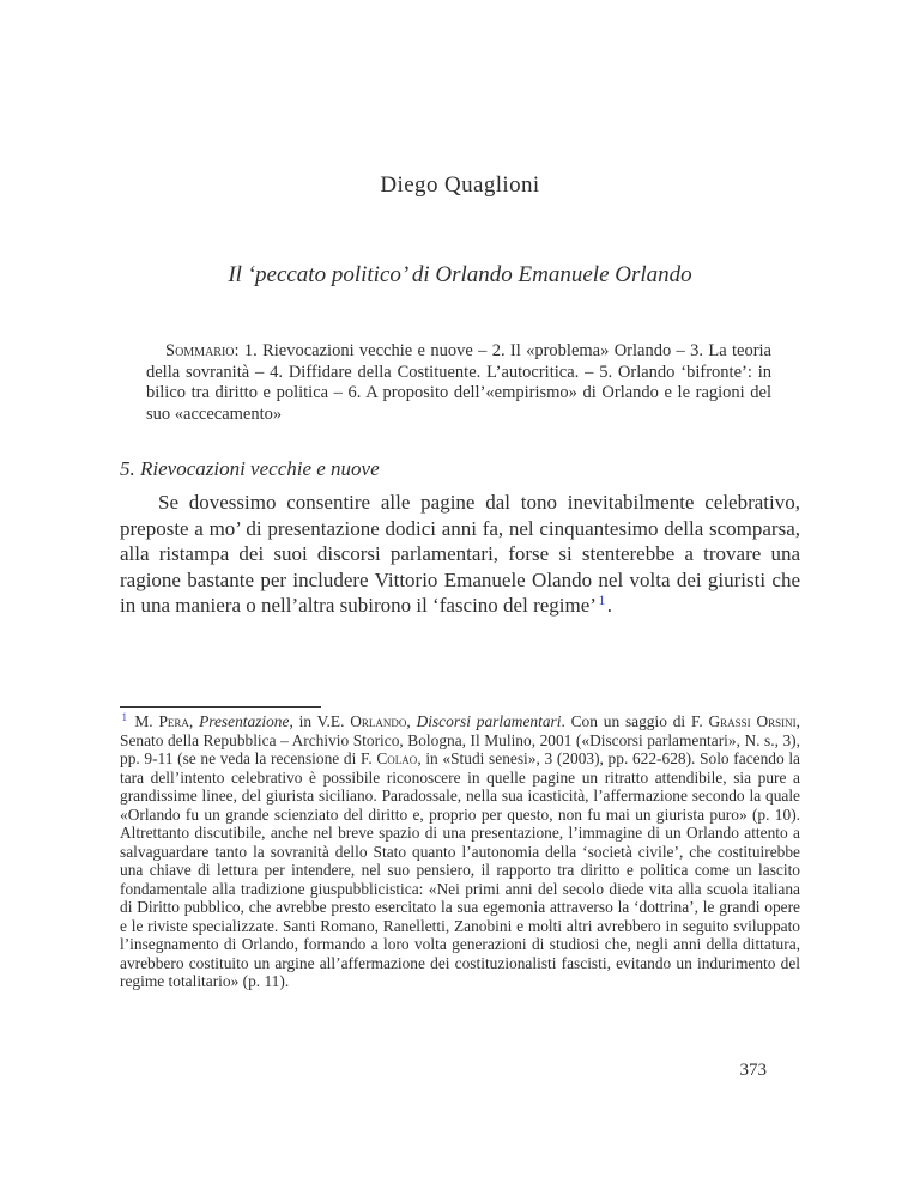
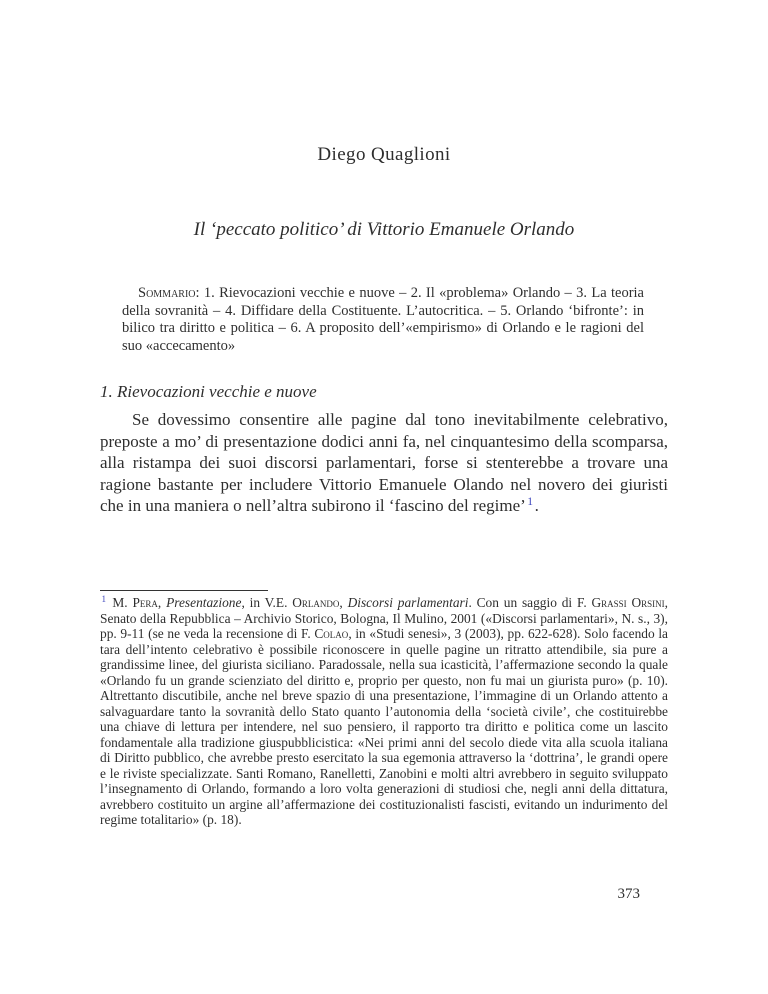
  Diego Quaglioni
- Il ‘peccato politico’ di Orlando Emanuele Orlando
+ Il ‘peccato politico’ di Vittorio Emanuele Orlando
  Sommario: 1. Rievocazioni vecchie e nuove – 2. Il «problema» Orlando – 3. La teoria della sovranità – 4. Diffidare della Costituente. L’autocritica. – 5. Orlando ‘bifronte’: in bilico tra diritto e politica – 6. A proposito dell’«empirismo» di Orlando e le ragioni del suo «accecamento»
- 5. Rievocazioni vecchie e nuove
+ 1. Rievocazioni vecchie e nuove
- Se dovessimo consentire alle pagine dal tono inevitabilmente celebrativo, preposte a mo’ di presentazione dodici anni fa, nel cinquantesimo della scomparsa, alla ristampa dei suoi discorsi parlamentari, forse si stenterebbe a trovare una ragione bastante per includere Vittorio Emanuele Olando nel volta dei giuristi che in una maniera o nell’altra subirono il ‘fascino del regime’1.
+ Se dovessimo consentire alle pagine dal tono inevitabilmente celebrativo, preposte a mo’ di presentazione dodici anni fa, nel cinquantesimo della scomparsa, alla ristampa dei suoi discorsi parlamentari, forse si stenterebbe a trovare una ragione bastante per includere Vittorio Emanuele Olando nel novero dei giuristi che in una maniera o nell’altra subirono il ‘fascino del regime’1.
- 1 M. Pera, Presentazione, in V.E. Orlando, Discorsi parlamentari. Con un saggio di F. Grassi Orsini, Senato della Repubblica – Archivio Storico, Bologna, Il Mulino, 2001 («Discorsi parlamentari», N. s., 3), pp. 9-11 (se ne veda la recensione di F. Colao, in «Studi senesi», 3 (2003), pp. 622-628). Solo facendo la tara dell’intento celebrativo è possibile riconoscere in quelle pagine un ritratto attendibile, sia pure a grandissime linee, del giurista siciliano. Paradossale, nella sua icasticità, l’affermazione secondo la quale «Orlando fu un grande scienziato del diritto e, proprio per questo, non fu mai un giurista puro» (p. 10). Altrettanto discutibile, anche nel breve spazio di una presentazione, l’immagine di un Orlando attento a salvaguardare tanto la sovranità dello Stato quanto l’autonomia della ‘società civile’, che costituirebbe una chiave di lettura per intendere, nel suo pensiero, il rapporto tra diritto e politica come un lascito fondamentale alla tradizione giuspubblicistica: «Nei primi anni del secolo diede vita alla scuola italiana di Diritto pubblico, che avrebbe presto esercitato la sua egemonia attraverso la ‘dottrina’, le grandi opere e le riviste specializzate. Santi Romano, Ranelletti, Zanobini e molti altri avrebbero in seguito sviluppato l’insegnamento di Orlando, formando a loro volta generazioni di studiosi che, negli anni della dittatura, avrebbero costituito un argine all’affermazione dei costituzionalisti fascisti, evitando un indurimento del regime totalitario» (p. 11).
+ 1 M. Pera, Presentazione, in V.E. Orlando, Discorsi parlamentari. Con un saggio di F. Grassi Orsini, Senato della Repubblica – Archivio Storico, Bologna, Il Mulino, 2001 («Discorsi parlamentari», N. s., 3), pp. 9-11 (se ne veda la recensione di F. Colao, in «Studi senesi», 3 (2003), pp. 622-628). Solo facendo la tara dell’intento celebrativo è possibile riconoscere in quelle pagine un ritratto attendibile, sia pure a grandissime linee, del giurista siciliano. Paradossale, nella sua icasticità, l’affermazione secondo la quale «Orlando fu un grande scienziato del diritto e, proprio per questo, non fu mai un giurista puro» (p. 10). Altrettanto discutibile, anche nel breve spazio di una presentazione, l’immagine di un Orlando attento a salvaguardare tanto la sovranità dello Stato quanto l’autonomia della ‘società civile’, che costituirebbe una chiave di lettura per intendere, nel suo pensiero, il rapporto tra diritto e politica come un lascito fondamentale alla tradizione giuspubblicistica: «Nei primi anni del secolo diede vita alla scuola italiana di Diritto pubblico, che avrebbe presto esercitato la sua egemonia attraverso la ‘dottrina’, le grandi opere e le riviste specializzate. Santi Romano, Ranelletti, Zanobini e molti altri avrebbero in seguito sviluppato l’insegnamento di Orlando, formando a loro volta generazioni di studiosi che, negli anni della dittatura, avrebbero costituito un argine all’affermazione dei costituzionalisti fascisti, evitando un indurimento del regime totalitario» (p. 18).
  373
